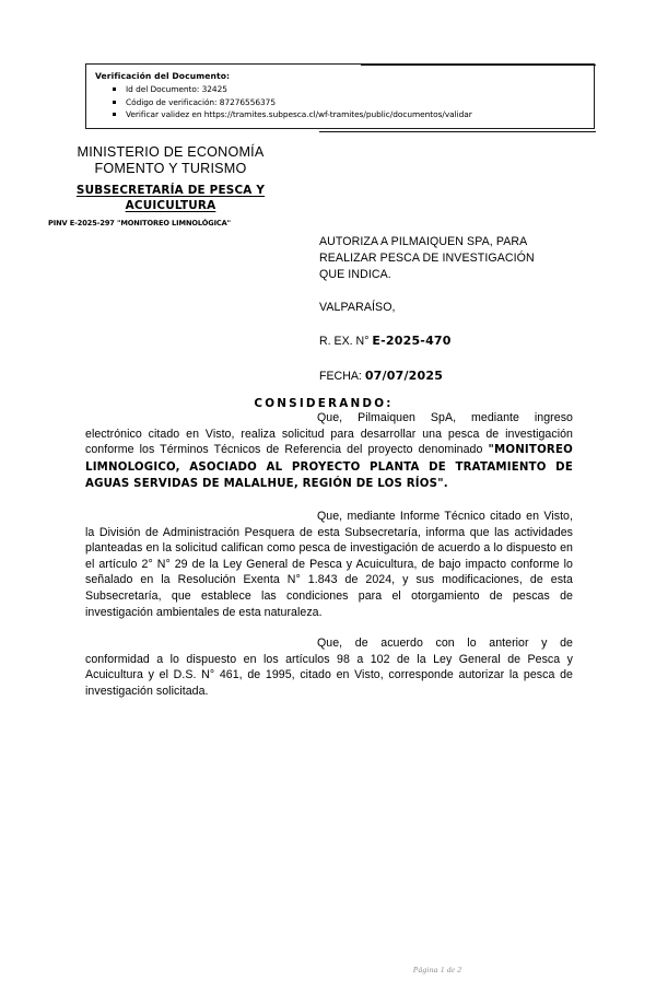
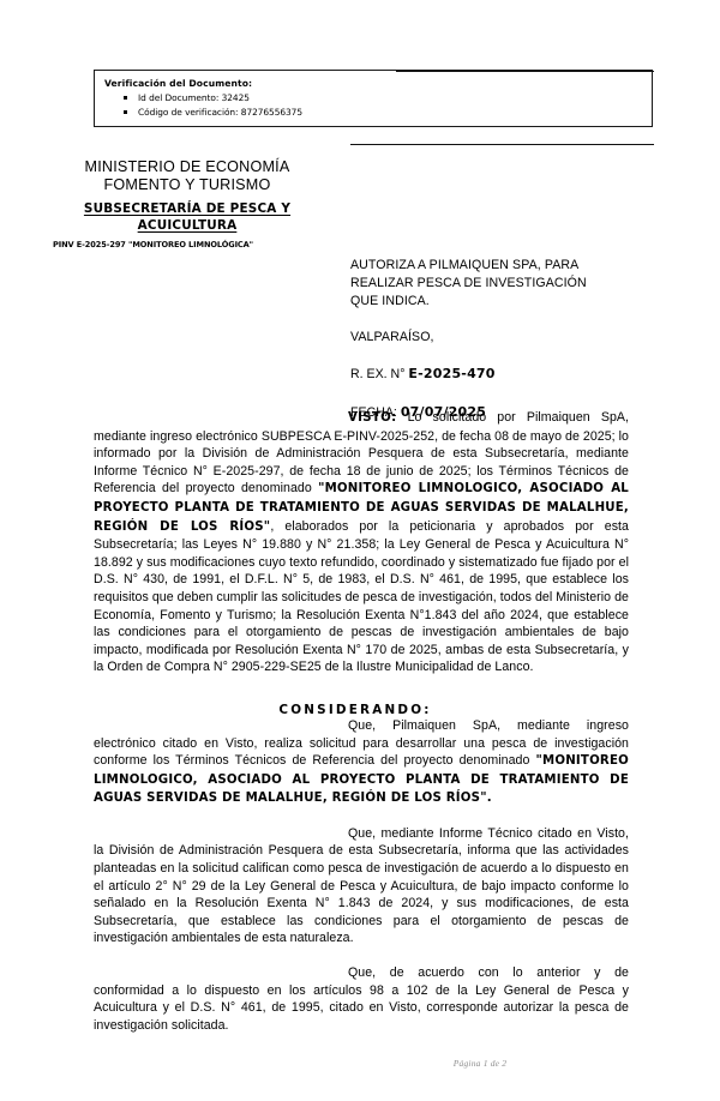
  Verificación del Documento:
  Id del Documento: 32425
  Código de verificación: 87276556375
- Verificar validez en https://tramites.subpesca.cl/wf-tramites/public/documentos/validar
  MINISTERIO DE ECONOMÍA
  FOMENTO Y TURISMO
  SUBSECRETARÍA DE PESCA Y
  ACUICULTURA
  PINV E-2025-297 "MONITOREO LIMNOLÓGICA"
  AUTORIZA A PILMAIQUEN SPA, PARA
  REALIZAR PESCA DE INVESTIGACIÓN
  QUE INDICA.
  VALPARAÍSO,
  R. EX. N° E-2025-470
  FECHA: 07/07/2025
+ VISTO: Lo solicitado por Pilmaiquen SpA, mediante ingreso electrónico SUBPESCA E-PINV-2025-252, de fecha 08 de mayo de 2025; lo informado por la División de Administración Pesquera de esta Subsecretaría, mediante Informe Técnico N° E-2025-297, de fecha 18 de junio de 2025; los Términos Técnicos de Referencia del proyecto denominado "MONITOREO LIMNOLOGICO, ASOCIADO AL PROYECTO PLANTA DE TRATAMIENTO DE AGUAS SERVIDAS DE MALALHUE, REGIÓN DE LOS RÍOS", elaborados por la peticionaria y aprobados por esta Subsecretaría; las Leyes N° 19.880 y N° 21.358; la Ley General de Pesca y Acuicultura N° 18.892 y sus modificaciones cuyo texto refundido, coordinado y sistematizado fue fijado por el D.S. N° 430, de 1991, el D.F.L. N° 5, de 1983, el D.S. N° 461, de 1995, que establece los requisitos que deben cumplir las solicitudes de pesca de investigación, todos del Ministerio de Economía, Fomento y Turismo; la Resolución Exenta N°1.843 del año 2024, que establece las condiciones para el otorgamiento de pescas de investigación ambientales de bajo impacto, modificada por Resolución Exenta N° 170 de 2025, ambas de esta Subsecretaría, y la Orden de Compra N° 2905-229-SE25 de la Ilustre Municipalidad de Lanco.
  CONSIDERANDO:
  Que, Pilmaiquen SpA, mediante ingreso electrónico citado en Visto, realiza solicitud para desarrollar una pesca de investigación conforme los Términos Técnicos de Referencia del proyecto denominado "MONITOREO LIMNOLOGICO, ASOCIADO AL PROYECTO PLANTA DE TRATAMIENTO DE AGUAS SERVIDAS DE MALALHUE, REGIÓN DE LOS RÍOS".
  Que, mediante Informe Técnico citado en Visto, la División de Administración Pesquera de esta Subsecretaría, informa que las actividades planteadas en la solicitud califican como pesca de investigación de acuerdo a lo dispuesto en el artículo 2° N° 29 de la Ley General de Pesca y Acuicultura, de bajo impacto conforme lo señalado en la Resolución Exenta N° 1.843 de 2024, y sus modificaciones, de esta Subsecretaría, que establece las condiciones para el otorgamiento de pescas de investigación ambientales de esta naturaleza.
  Que, de acuerdo con lo anterior y de conformidad a lo dispuesto en los artículos 98 a 102 de la Ley General de Pesca y Acuicultura y el D.S. N° 461, de 1995, citado en Visto, corresponde autorizar la pesca de investigación solicitada.
  Página 1 de 2
